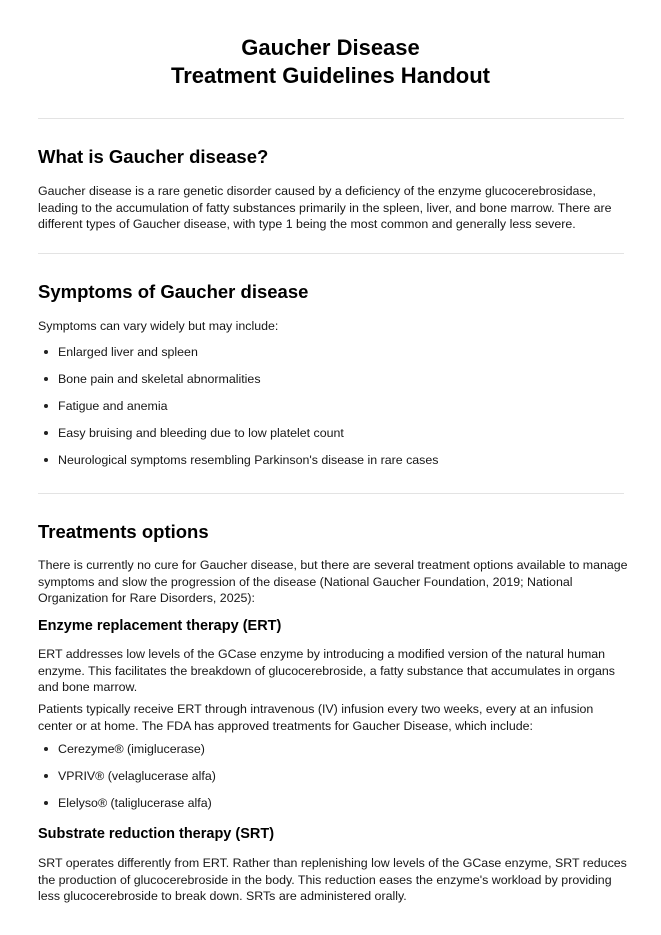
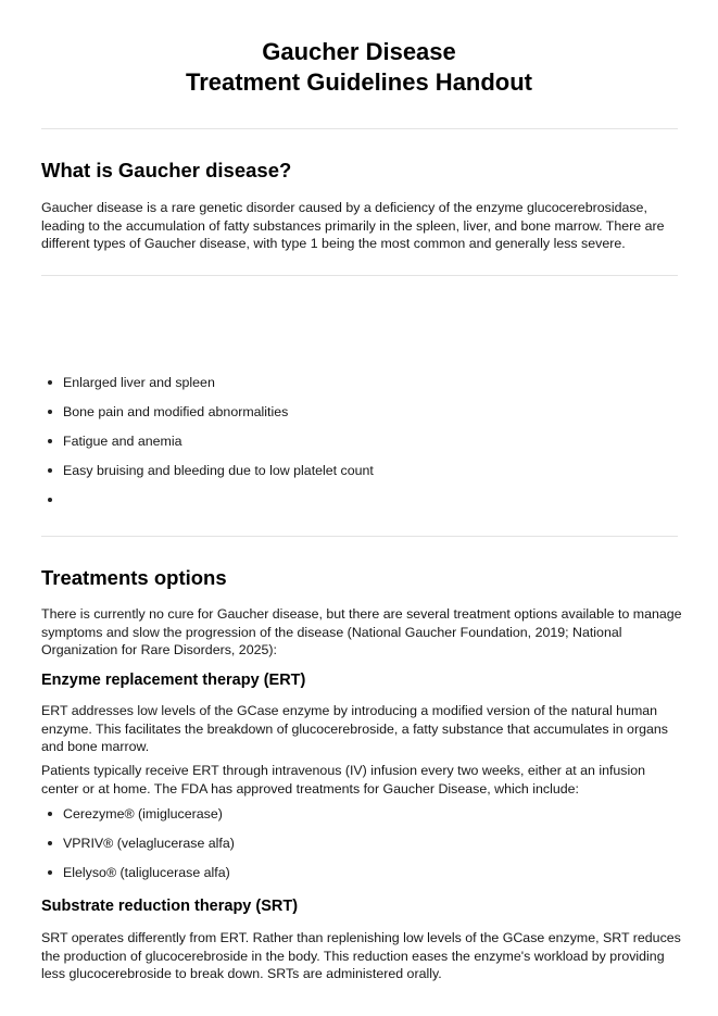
  Gaucher Disease
  Treatment Guidelines Handout
  What is Gaucher disease?
  Gaucher disease is a rare genetic disorder caused by a deficiency of the enzyme glucocerebrosidase, leading to the accumulation of fatty substances primarily in the spleen, liver, and bone marrow. There are different types of Gaucher disease, with type 1 being the most common and generally less severe.
- Symptoms of Gaucher disease
- Symptoms can vary widely but may include:
  Enlarged liver and spleen
- Bone pain and skeletal abnormalities
+ Bone pain and modified abnormalities
  Fatigue and anemia
  Easy bruising and bleeding due to low platelet count
- Neurological symptoms resembling Parkinson's disease in rare cases
  Treatments options
  There is currently no cure for Gaucher disease, but there are several treatment options available to manage symptoms and slow the progression of the disease (National Gaucher Foundation, 2019; National Organization for Rare Disorders, 2025):
  Enzyme replacement therapy (ERT)
  ERT addresses low levels of the GCase enzyme by introducing a modified version of the natural human enzyme. This facilitates the breakdown of glucocerebroside, a fatty substance that accumulates in organs and bone marrow.
- Patients typically receive ERT through intravenous (IV) infusion every two weeks, every at an infusion center or at home. The FDA has approved treatments for Gaucher Disease, which include:
+ Patients typically receive ERT through intravenous (IV) infusion every two weeks, either at an infusion center or at home. The FDA has approved treatments for Gaucher Disease, which include:
  Cerezyme® (imiglucerase)
  VPRIV® (velaglucerase alfa)
  Elelyso® (taliglucerase alfa)
  Substrate reduction therapy (SRT)
  SRT operates differently from ERT. Rather than replenishing low levels of the GCase enzyme, SRT reduces the production of glucocerebroside in the body. This reduction eases the enzyme's workload by providing less glucocerebroside to break down. SRTs are administered orally.
